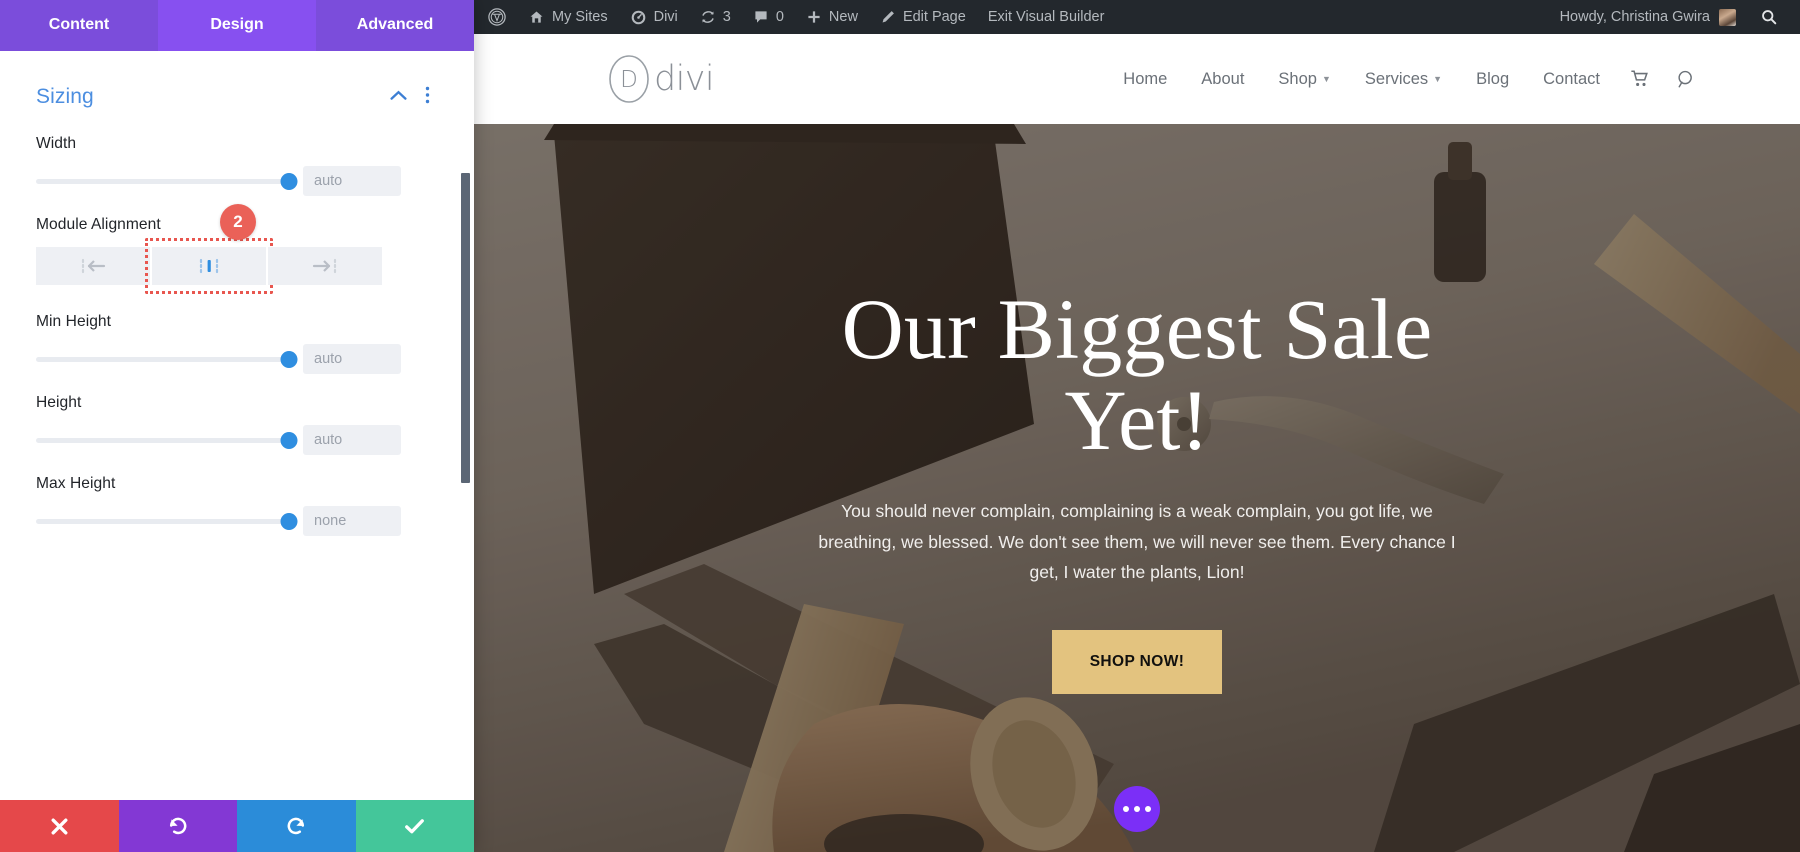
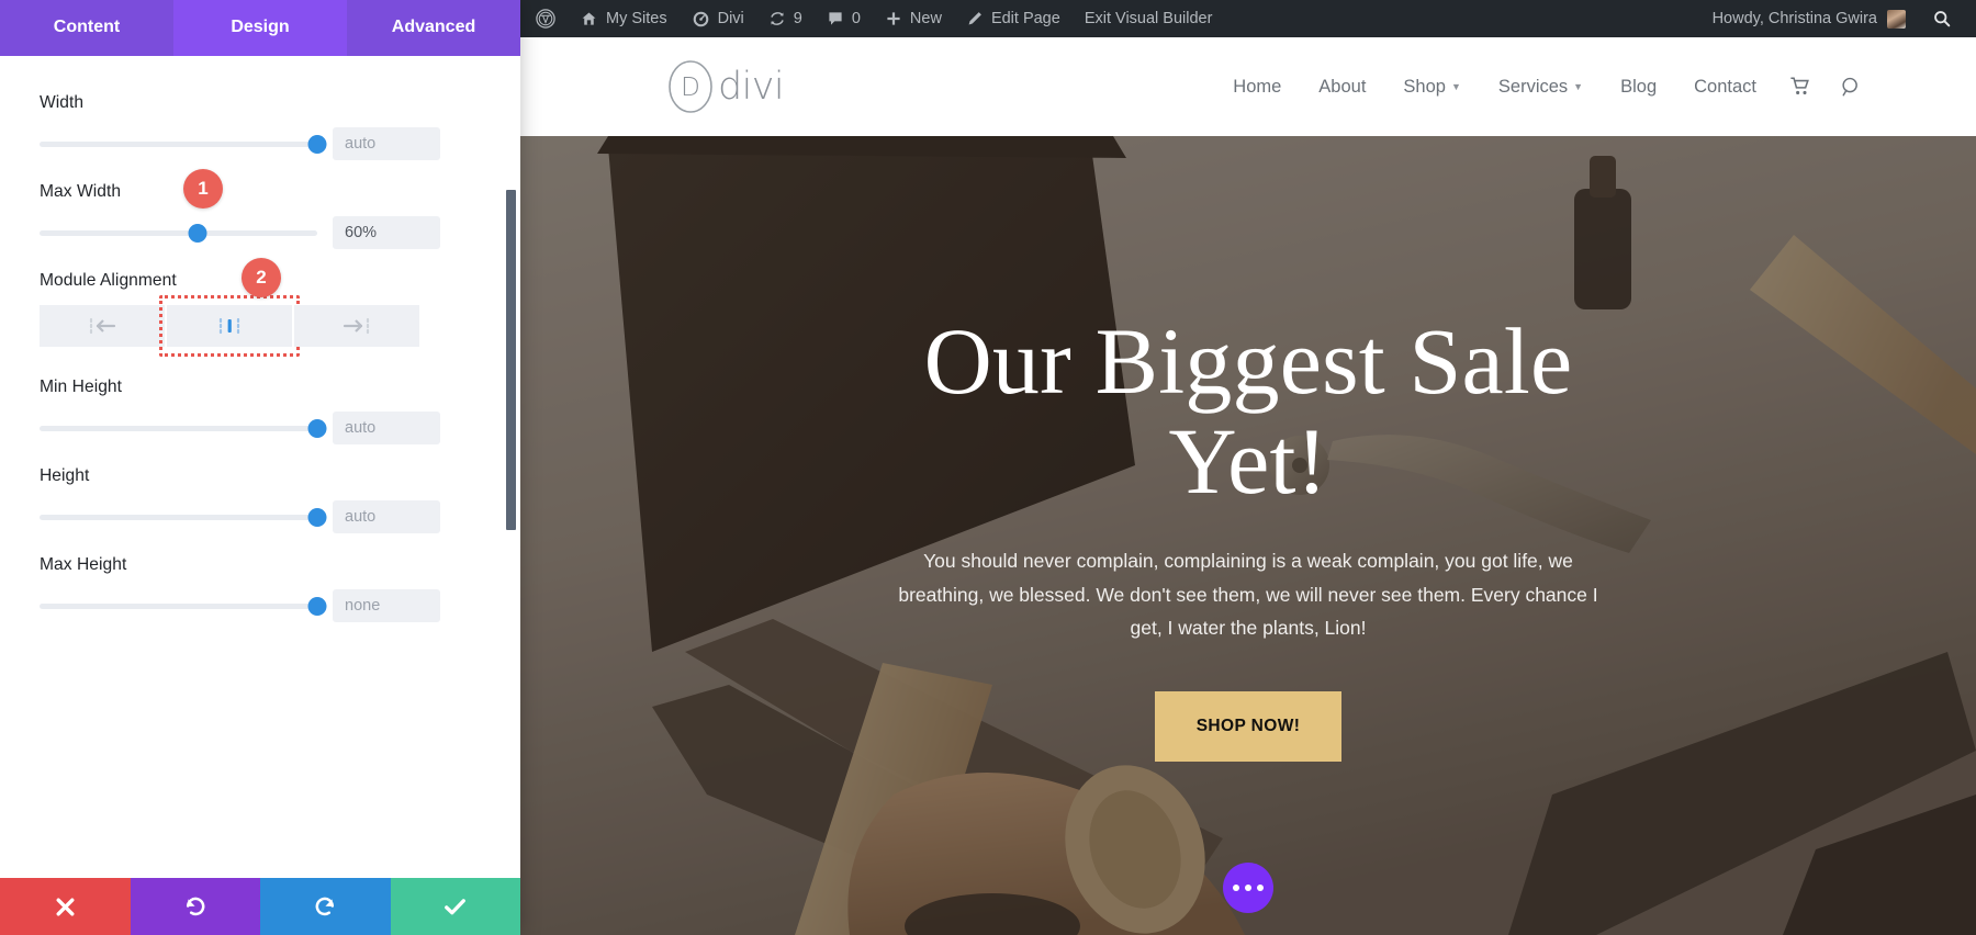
  My Sites
  Divi
- 3
+ 9
  0
  New
  Edit Page
  Exit Visual Builder
  Howdy, Christina Gwira
  D
  divi
  Home
  About
  Shop
  ▼
  Services
  ▼
  Blog
  Contact
  Our Biggest Sale Yet!
  You should never complain, complaining is a weak complain, you got life, we breathing, we blessed. We don't see them, we will never see them. Every chance I get, I water the plants, Lion!
  SHOP NOW!
  Content
  Design
  Advanced
- Sizing
  Width
  auto
+ Max Width
+ 1
+ 60%
  Module Alignment
  2
  Min Height
  auto
  Height
  auto
  Max Height
  none
